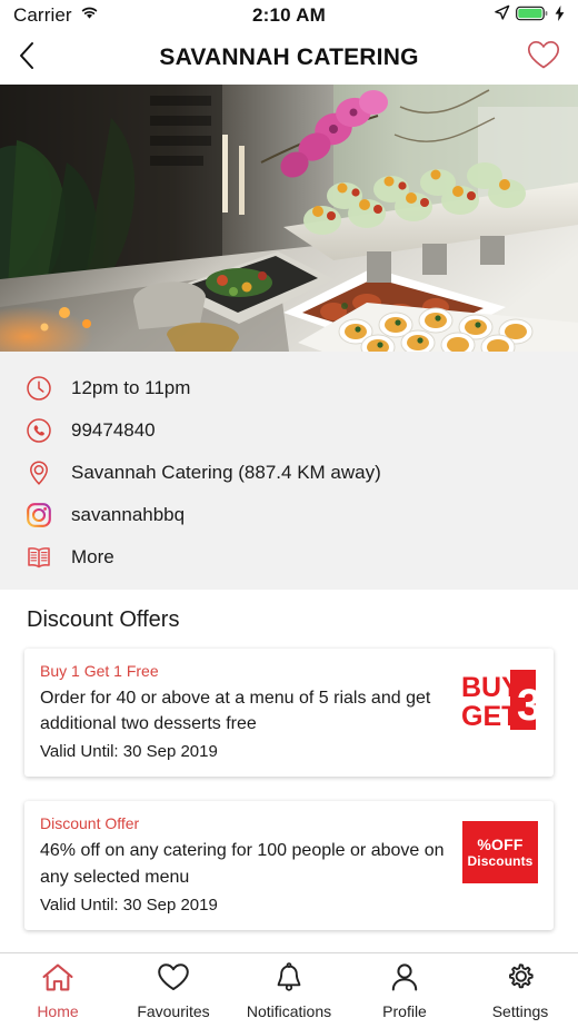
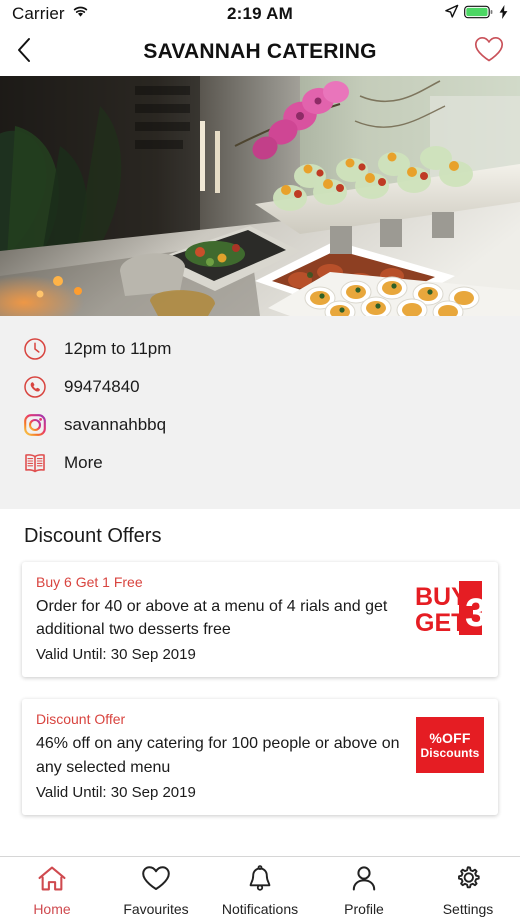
  Carrier
- 2:10 AM
+ 2:19 AM
  SAVANNAH CATERING
  12pm to 11pm
  99474840
- Savannah Catering (887.4 KM away)
  savannahbbq
  More
  Discount Offers
- Buy 1 Get 1 Free
+ Buy 6 Get 1 Free
- Order for 40 or above at a menu of 5 rials and get additional two desserts free
+ Order for 40 or above at a menu of 4 rials and get additional two desserts free
  Valid Until: 30 Sep 2019
  GET
  3
  Discount Offer
  46% off on any catering for 100 people or above on any selected menu
  Valid Until: 30 Sep 2019
  %OFF
  Discounts
  Home
  Favourites
  Notifications
  Profile
  Settings
